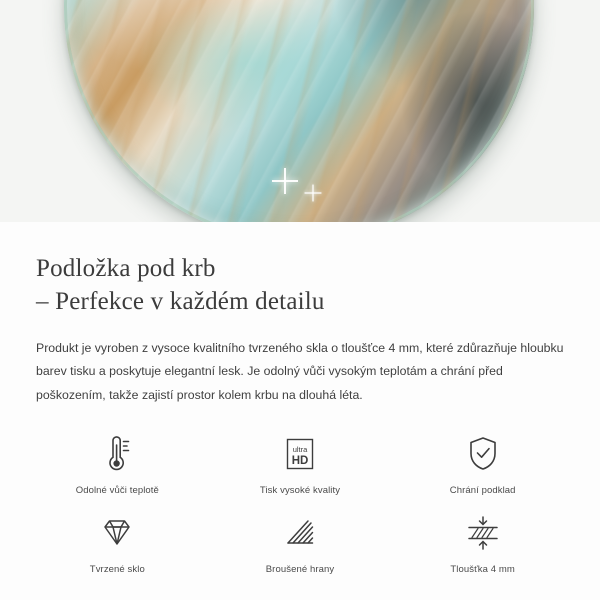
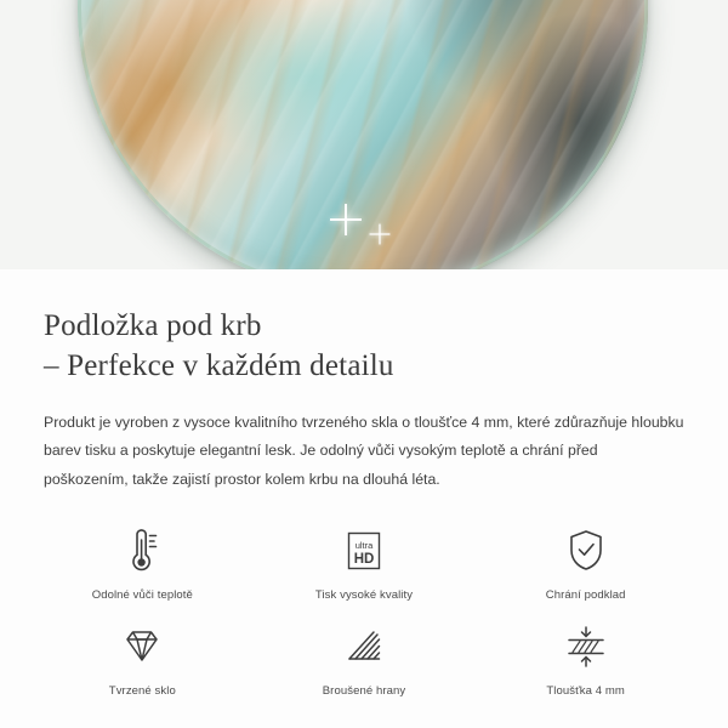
  Podložka pod krb
  – Perfekce v každém detailu
- Produkt je vyroben z vysoce kvalitního tvrzeného skla o tloušťce 4 mm, které zdůrazňuje hloubku barev tisku a poskytuje elegantní lesk. Je odolný vůči vysokým teplotám a chrání před poškozením, takže zajistí prostor kolem krbu na dlouhá léta.
+ Produkt je vyroben z vysoce kvalitního tvrzeného skla o tloušťce 4 mm, které zdůrazňuje hloubku barev tisku a poskytuje elegantní lesk. Je odolný vůči vysokým teplotě a chrání před poškozením, takže zajistí prostor kolem krbu na dlouhá léta.
  Odolné vůči teplotě
  ultra
  HD
  Tisk vysoké kvality
  Chrání podklad
  Tvrzené sklo
  Broušené hrany
  Tloušťka 4 mm
